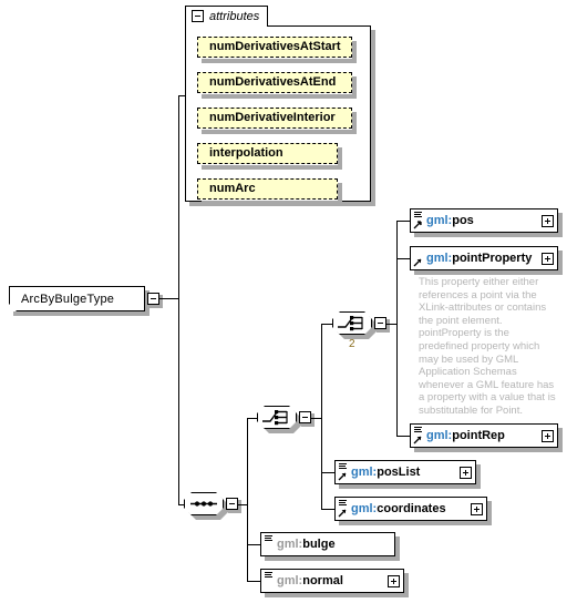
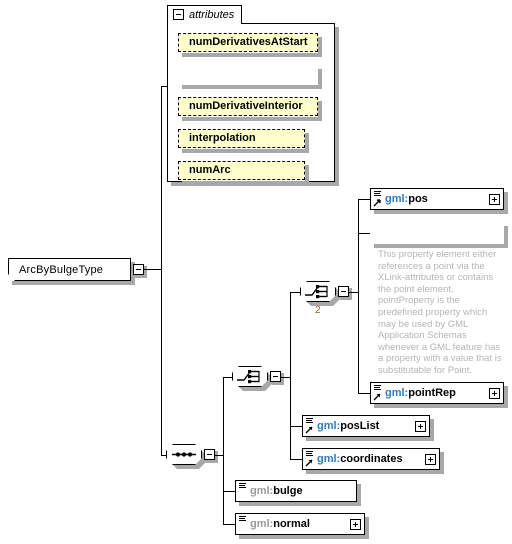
  attributes
  numDerivativesAtStart
- numDerivativesAtEnd
  numDerivativeInterior
  interpolation
  numArc
  ArcByBulgeType
  2
  gml:pos
- gml:pointProperty
- This property either either references a point via the XLink-attributes or contains the point element. pointProperty is the predefined property which may be used by GML Application Schemas whenever a GML feature has a property with a value that is substitutable for Point.
+ This property element either references a point via the XLink-attributes or contains the point element. pointProperty is the predefined property which may be used by GML Application Schemas whenever a GML feature has a property with a value that is substitutable for Point.
  gml:pointRep
  gml:posList
  gml:coordinates
  gml:bulge
  gml:normal
